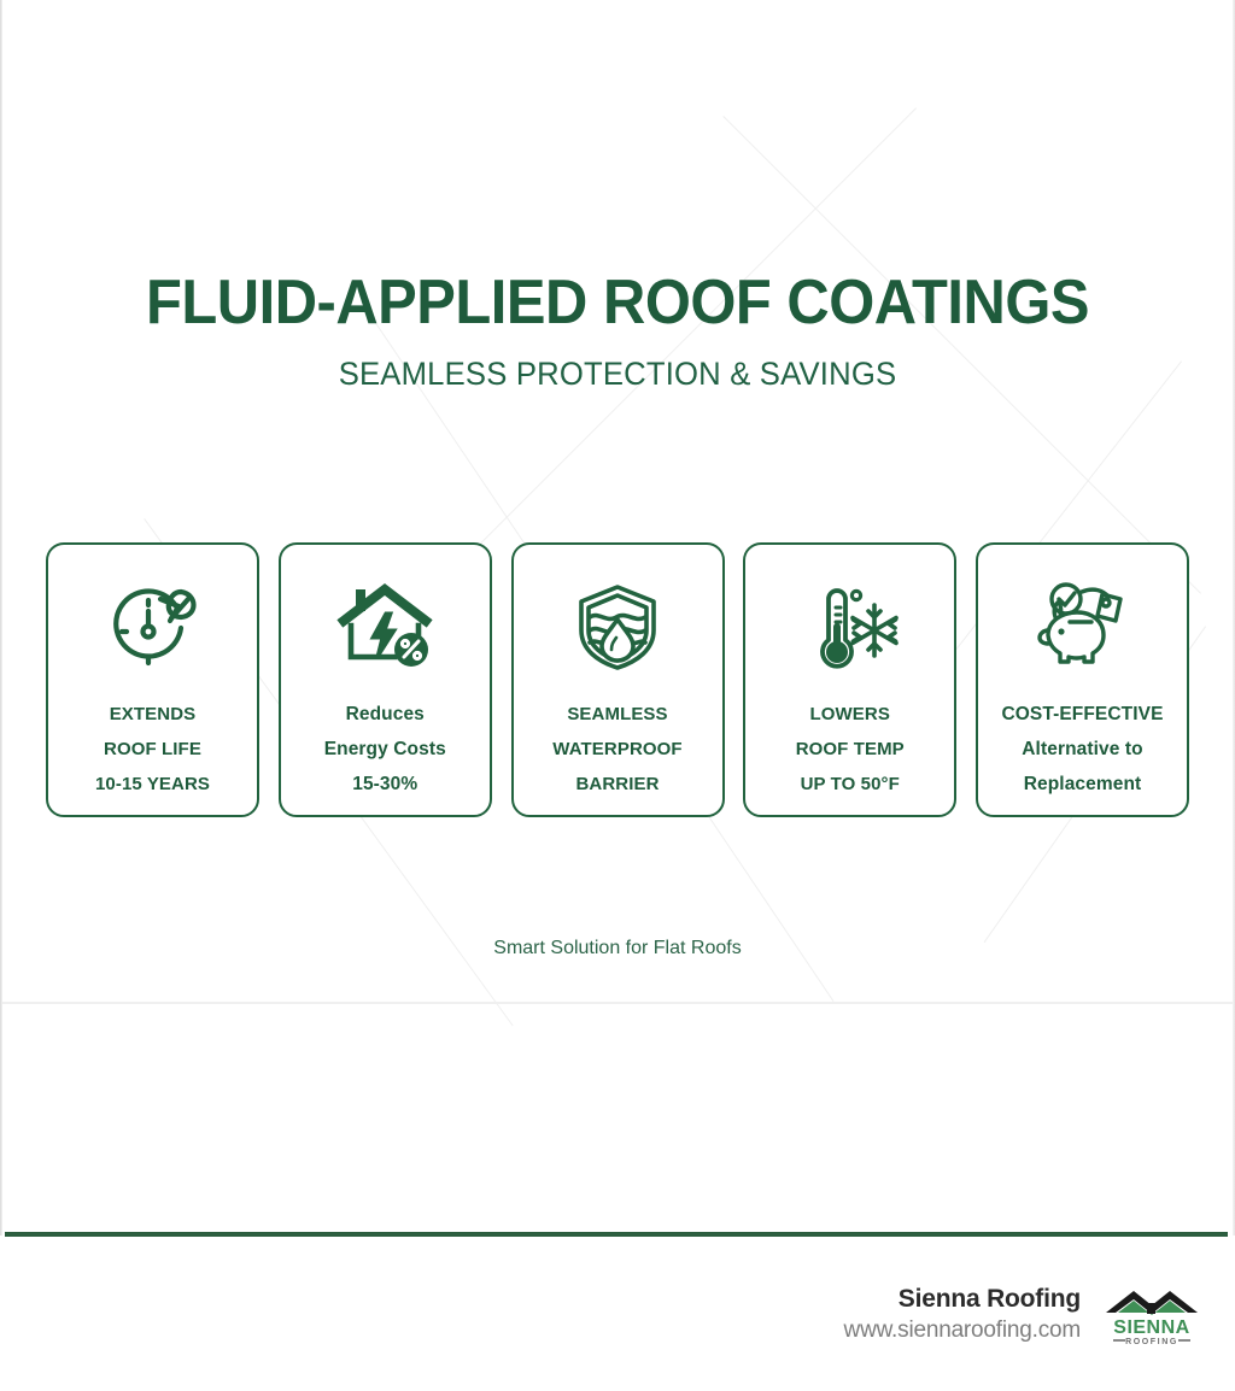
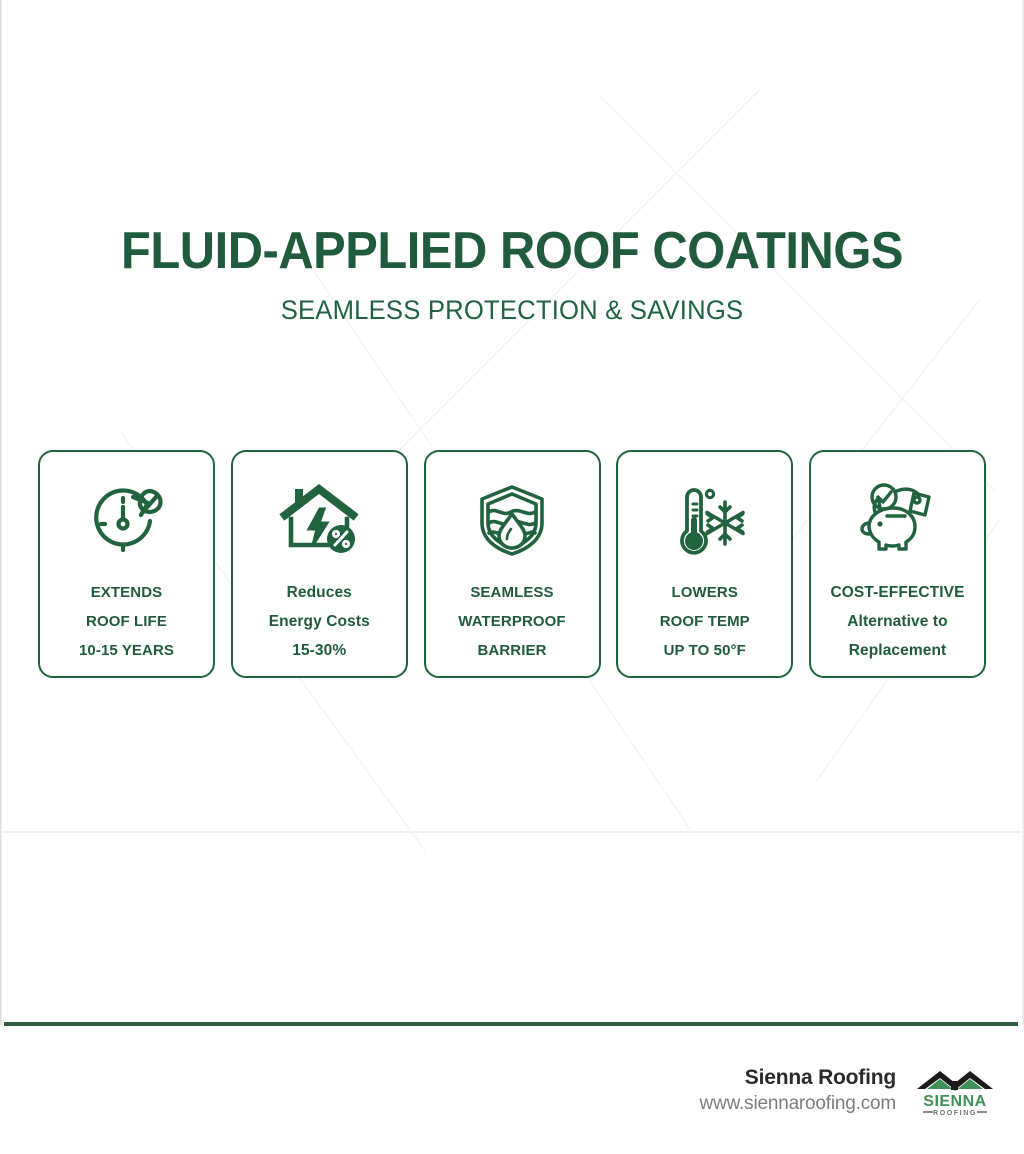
  FLUID-APPLIED ROOF COATINGS
  SEAMLESS PROTECTION & SAVINGS
  EXTENDS
  ROOF LIFE
  10-15 YEARS
  Reduces
  Energy Costs
  15-30%
  SEAMLESS
  WATERPROOF
  BARRIER
  LOWERS
  ROOF TEMP
  UP TO 50°F
  COST-EFFECTIVE
  Alternative to
  Replacement
- Smart Solution for Flat Roofs
  Sienna Roofing
  www.siennaroofing.com
  SIENNA
